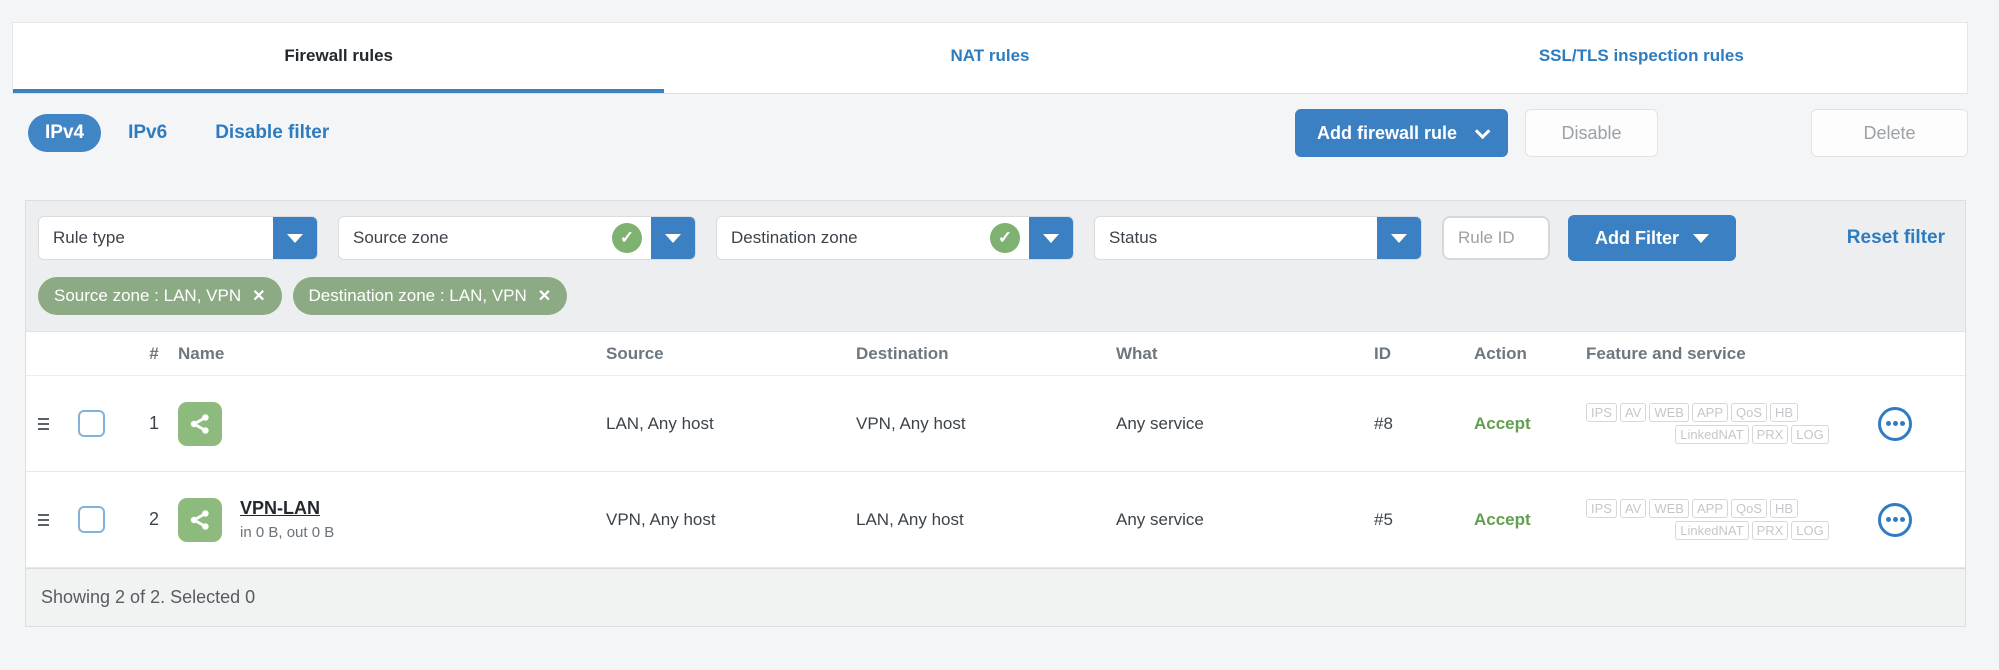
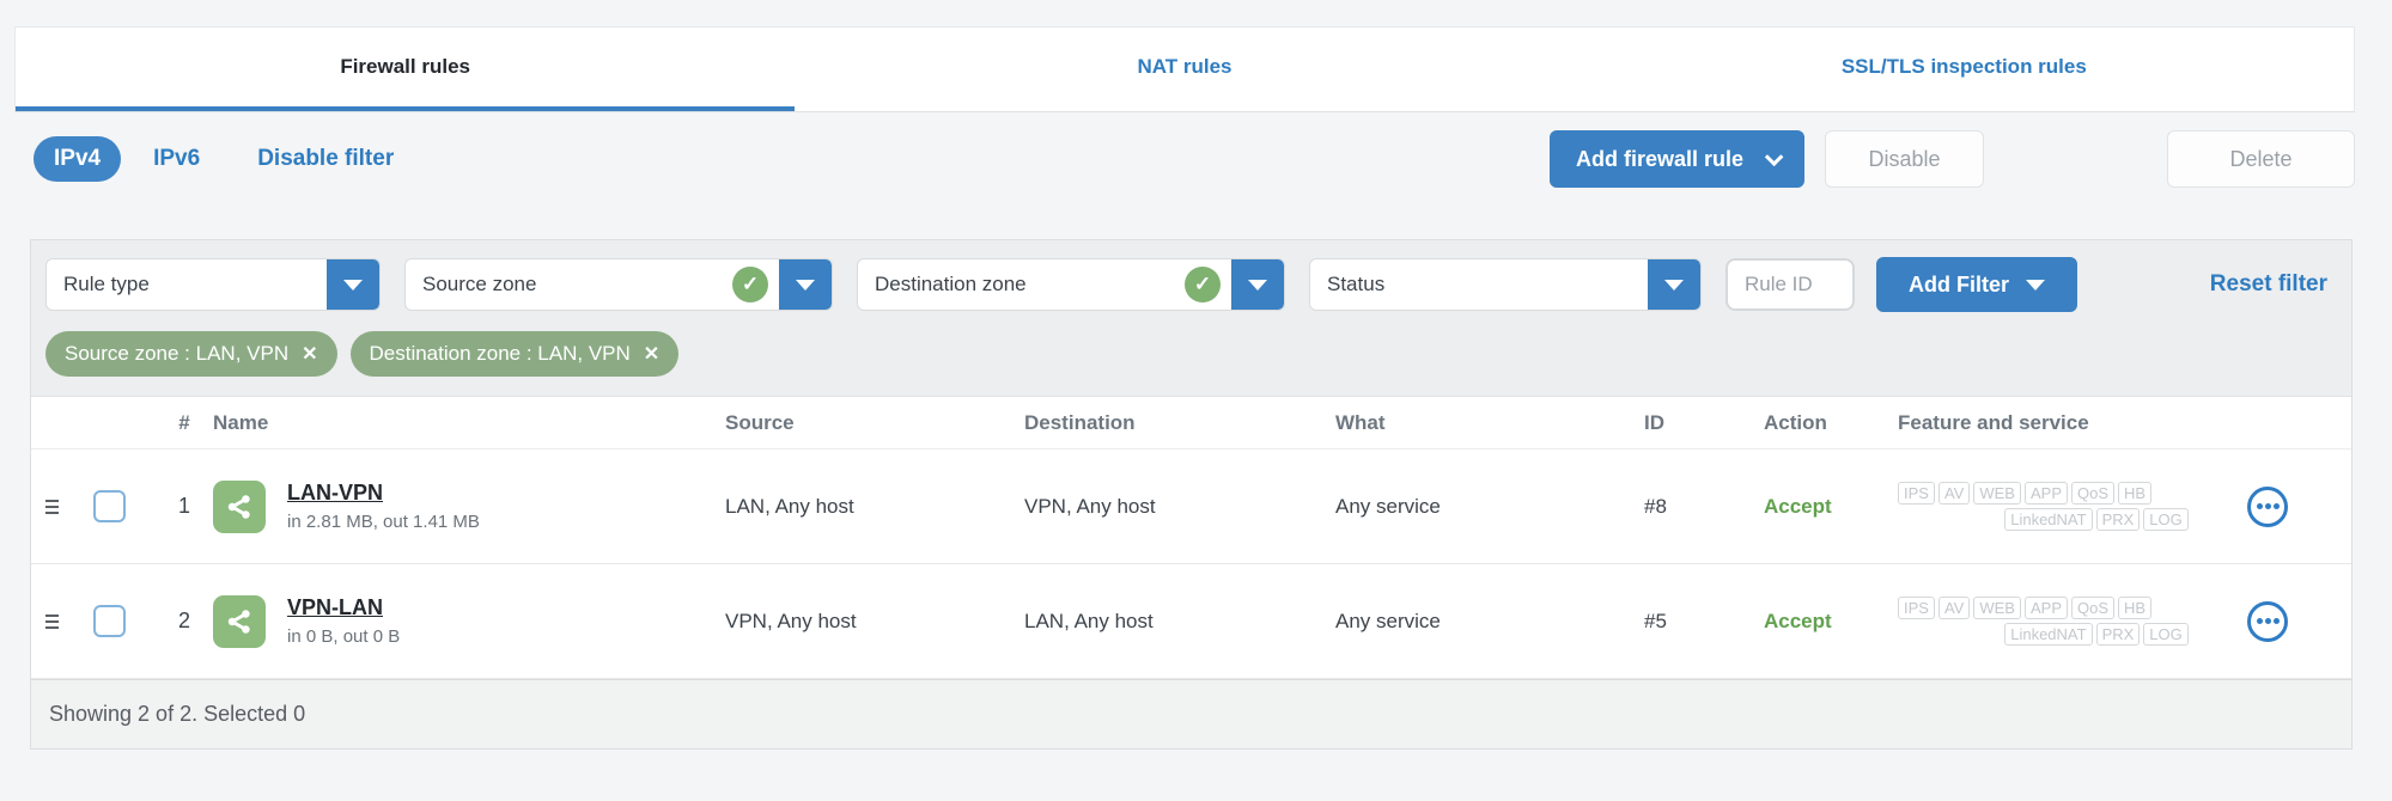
  Firewall rules
  NAT rules
  SSL/TLS inspection rules
  IPv4
  IPv6
  Disable filter
  Add firewall rule
  Disable
  Delete
  Rule type
  Source zone
  ✓
  Destination zone
  ✓
  Status
  Rule ID
  Add Filter
  Reset filter
  Source zone : LAN, VPN
  ✕
  Destination zone : LAN, VPN
  ✕
  #
  Name
  Source
  Destination
  What
  ID
  Action
  Feature and service
  1
+ LAN-VPN
+ in 2.81 MB, out 1.41 MB
  LAN, Any host
  VPN, Any host
  Any service
  #8
  Accept
  IPS
  AV
  WEB
  APP
  QoS
  HB
  LinkedNAT
  PRX
  LOG
  2
  VPN-LAN
  in 0 B, out 0 B
  VPN, Any host
  LAN, Any host
  Any service
  #5
  Accept
  IPS
  AV
  WEB
  APP
  QoS
  HB
  LinkedNAT
  PRX
  LOG
  Showing 2 of 2. Selected 0
